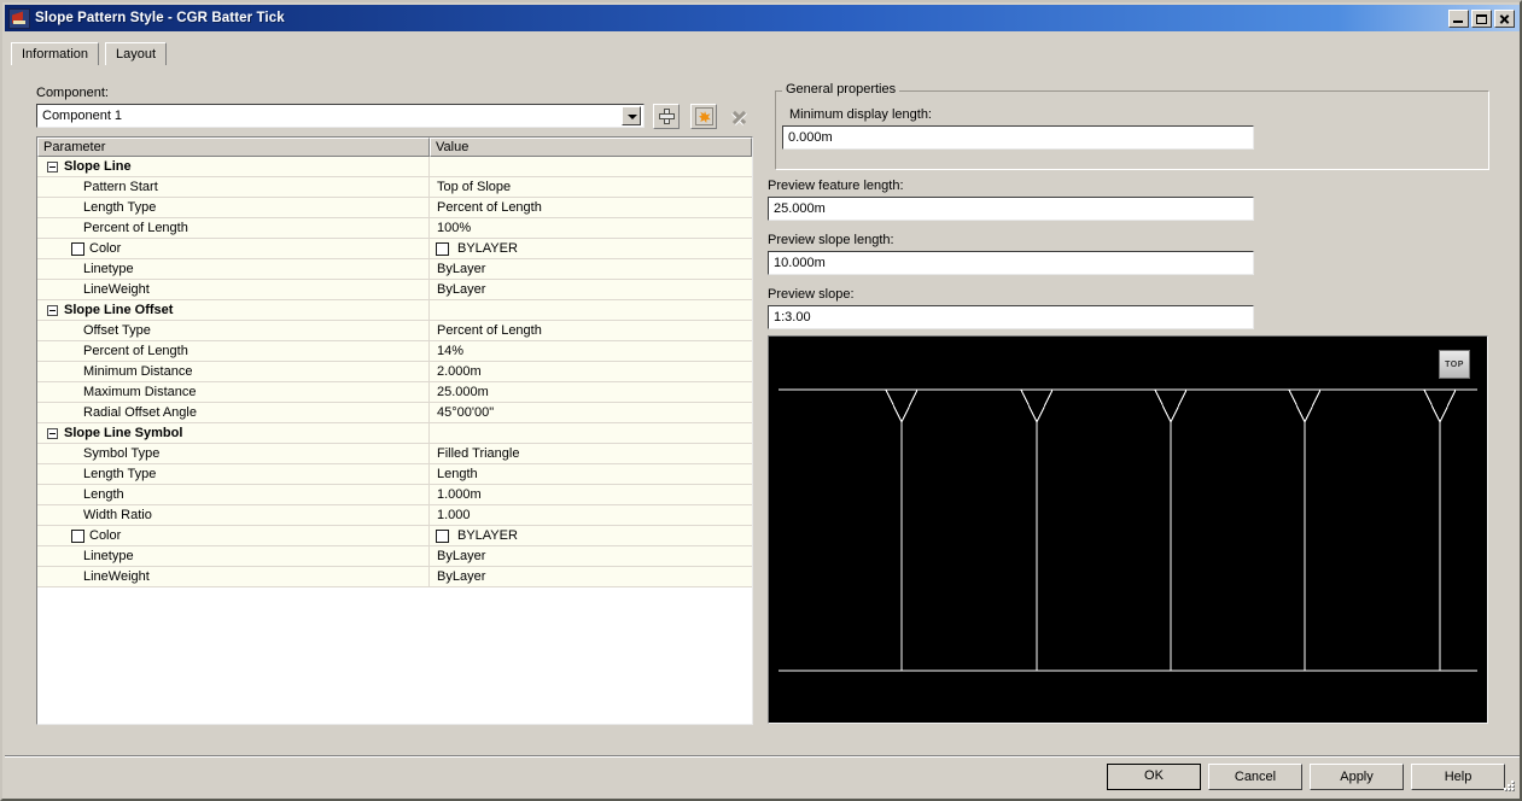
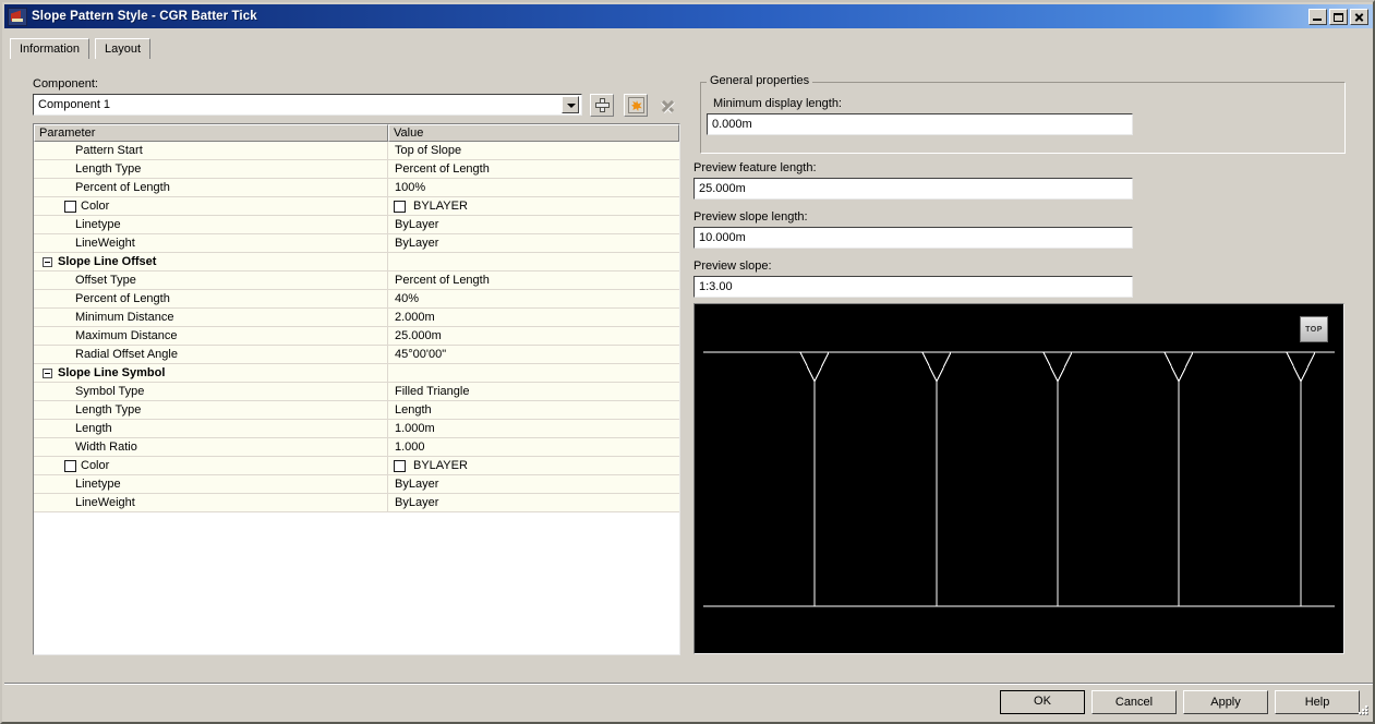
  Slope Pattern Style - CGR Batter Tick
  Information
  Layout
  Component:
  Component 1
  Parameter
  Value
- Slope Line
  Pattern Start
  Top of Slope
  Length Type
  Percent of Length
  Percent of Length
  100%
  Color
  BYLAYER
  Linetype
  ByLayer
  LineWeight
  ByLayer
  Slope Line Offset
  Offset Type
  Percent of Length
  Percent of Length
- 14%
+ 40%
  Minimum Distance
  2.000m
  Maximum Distance
  25.000m
  Radial Offset Angle
  45°00'00"
  Slope Line Symbol
  Symbol Type
  Filled Triangle
  Length Type
  Length
  Length
  1.000m
  Width Ratio
  1.000
  Color
  BYLAYER
  Linetype
  ByLayer
  LineWeight
  ByLayer
  General properties
  Minimum display length:
  0.000m
  Preview feature length:
  25.000m
  Preview slope length:
  10.000m
  Preview slope:
  1:3.00
  OK
  Cancel
  Apply
  Help
